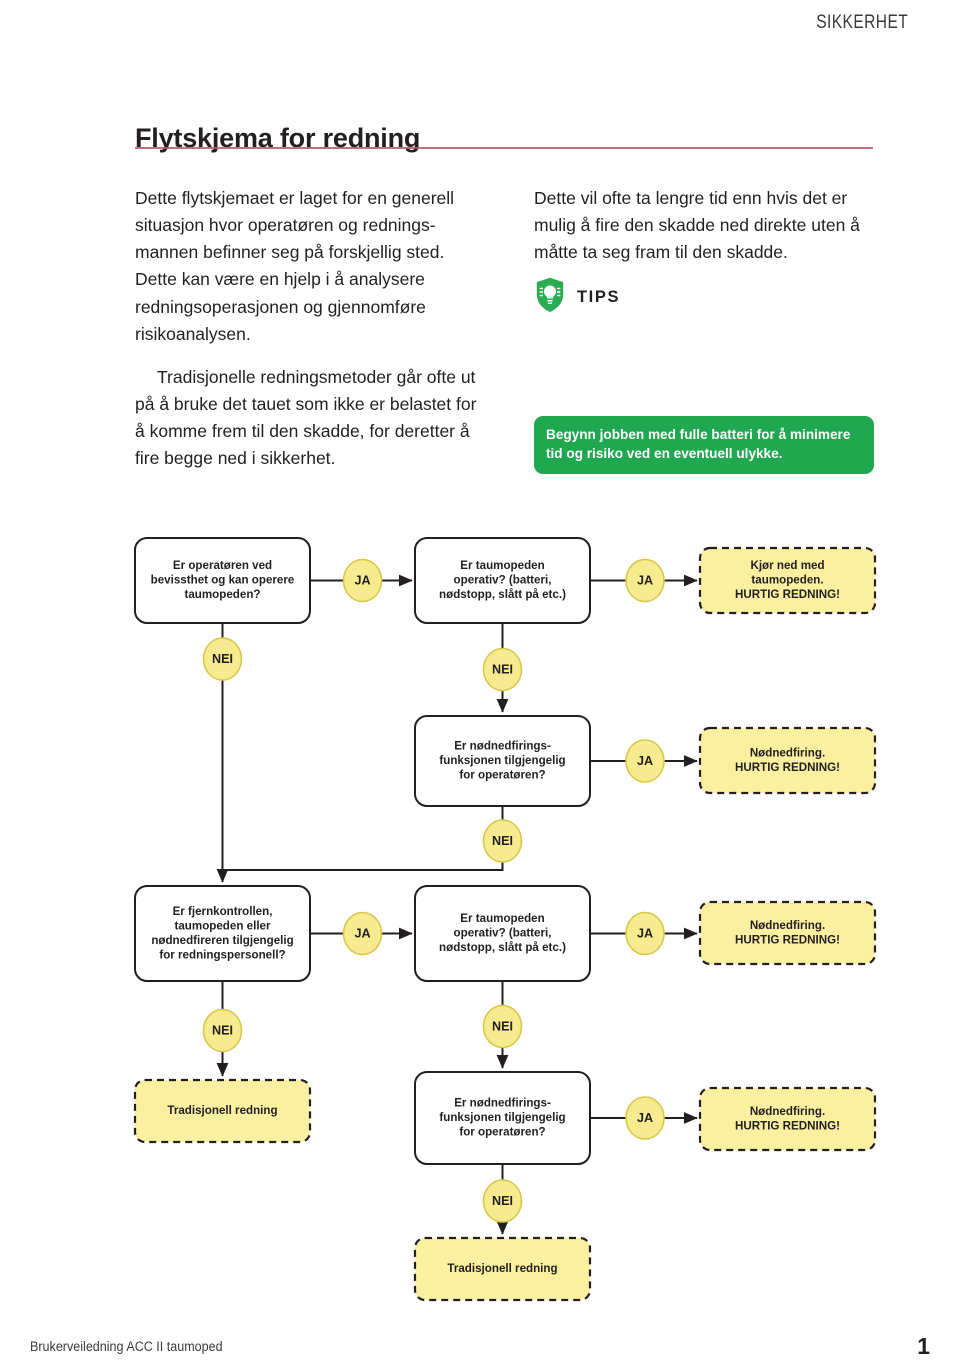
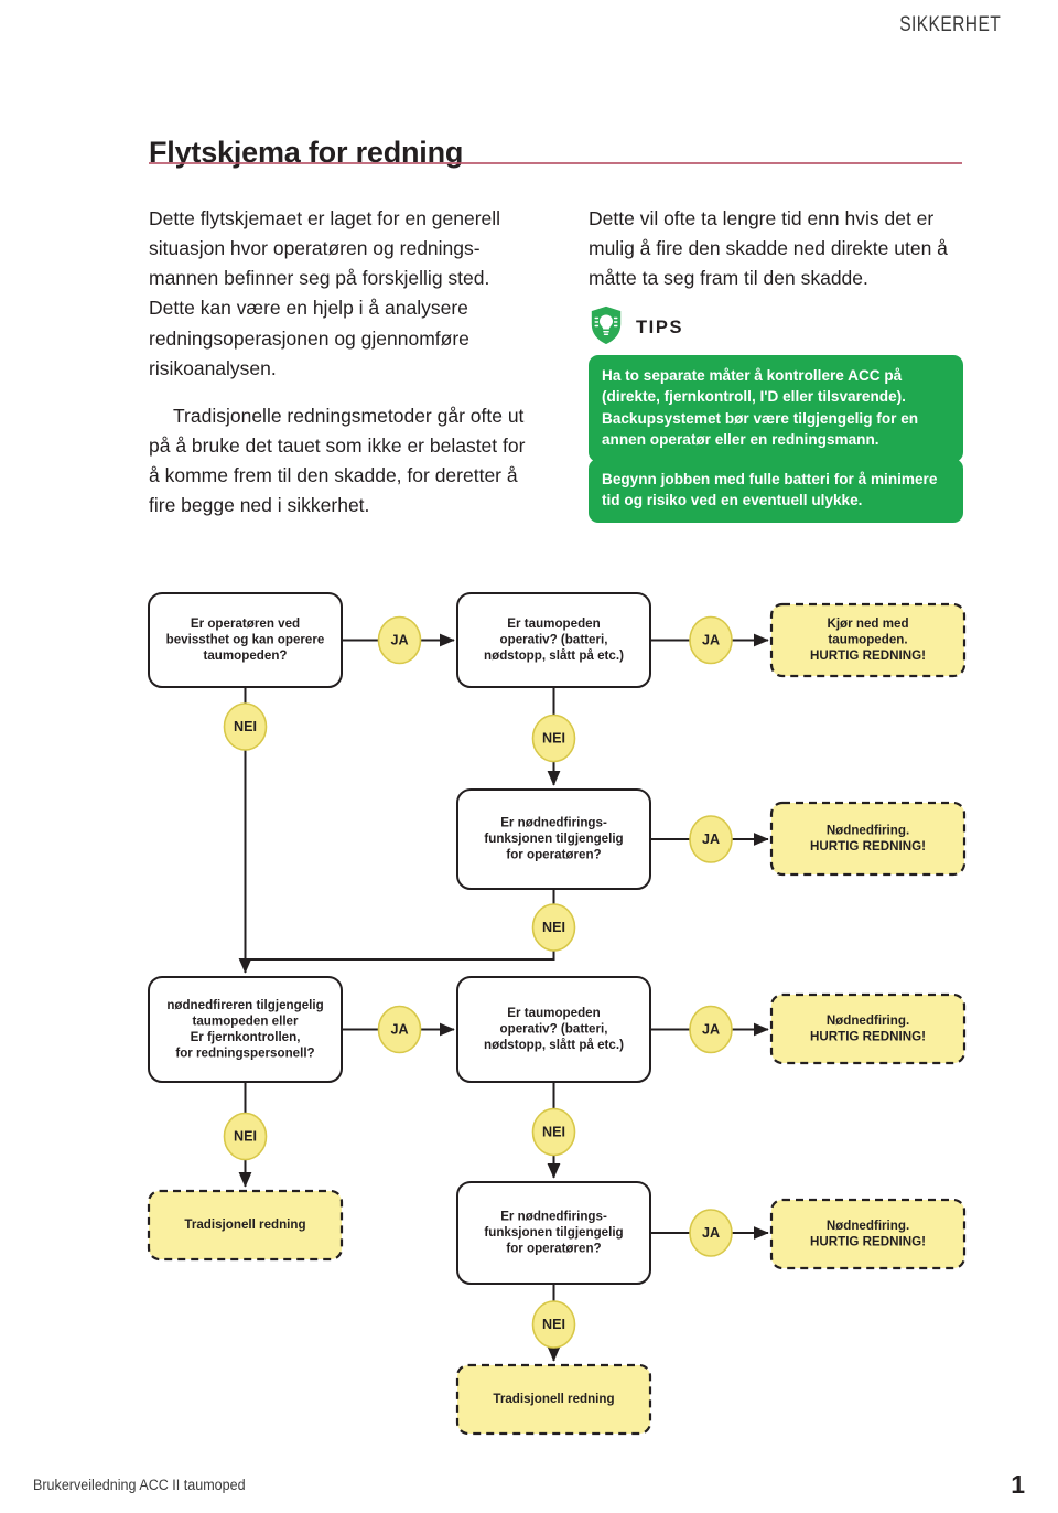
  SIKKERHET
  Flytskjema for redning
  Dette flytskjemaet er laget for en generell situasjon hvor operatøren og rednings-mannen befinner seg på forskjellig sted. Dette kan være en hjelp i å analysere redningsoperasjonen og gjennomføre risikoanalysen.
  Tradisjonelle redningsmetoder går ofte ut på å bruke det tauet som ikke er belastet for å komme frem til den skadde, for deretter å fire begge ned i sikkerhet.
  Dette vil ofte ta lengre tid enn hvis det er mulig å fire den skadde ned direkte uten å måtte ta seg fram til den skadde.
  TIPS
+ Ha to separate måter å kontrollere ACC på (direkte, fjernkontroll, I'D eller tilsvarende). Backupsystemet bør være tilgjengelig for en annen operatør eller en redningsmann.
  Begynn jobben med fulle batteri for å minimere tid og risiko ved en eventuell ulykke.
  Er operatøren ved
  bevissthet og kan operere
  taumopeden?
  Er taumopeden
  operativ? (batteri,
  nødstopp, slått på etc.)
  Kjør ned med
  taumopeden.
  HURTIG REDNING!
  Er nødnedfirings-
  funksjonen tilgjengelig
  for operatøren?
  Nødnedfiring.
  HURTIG REDNING!
- Er fjernkontrollen,
+ nødnedfireren tilgjengelig
  taumopeden eller
- nødnedfireren tilgjengelig
+ Er fjernkontrollen,
  for redningspersonell?
  Er taumopeden
  operativ? (batteri,
  nødstopp, slått på etc.)
  Nødnedfiring.
  HURTIG REDNING!
  Tradisjonell redning
  Er nødnedfirings-
  funksjonen tilgjengelig
  for operatøren?
  Nødnedfiring.
  HURTIG REDNING!
  Tradisjonell redning
  JA
  JA
  JA
  JA
  JA
  JA
  NEI
  NEI
  NEI
  NEI
  NEI
  NEI
  Brukerveiledning ACC II taumoped
  1
